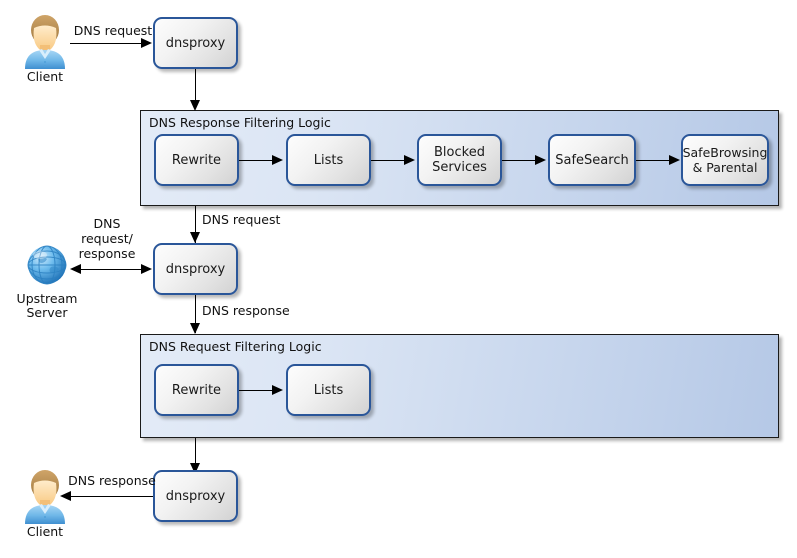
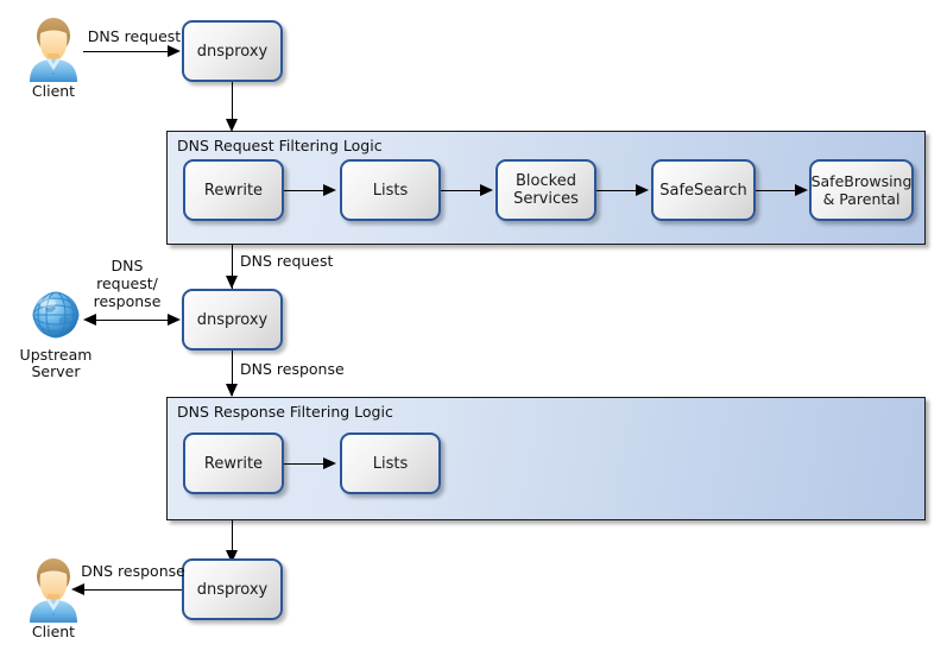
  Client
  DNS request
  dnsproxy
- DNS Response Filtering Logic
+ DNS Request Filtering Logic
  Rewrite
  Lists
  Blocked
  Services
  SafeSearch
  SafeBrowsing
  & Parental
  DNS request
  Upstream
  Server
  DNS
  request/
  response
  dnsproxy
  DNS response
- DNS Request Filtering Logic
+ DNS Response Filtering Logic
  Rewrite
  Lists
  dnsproxy
  DNS response
  Client
